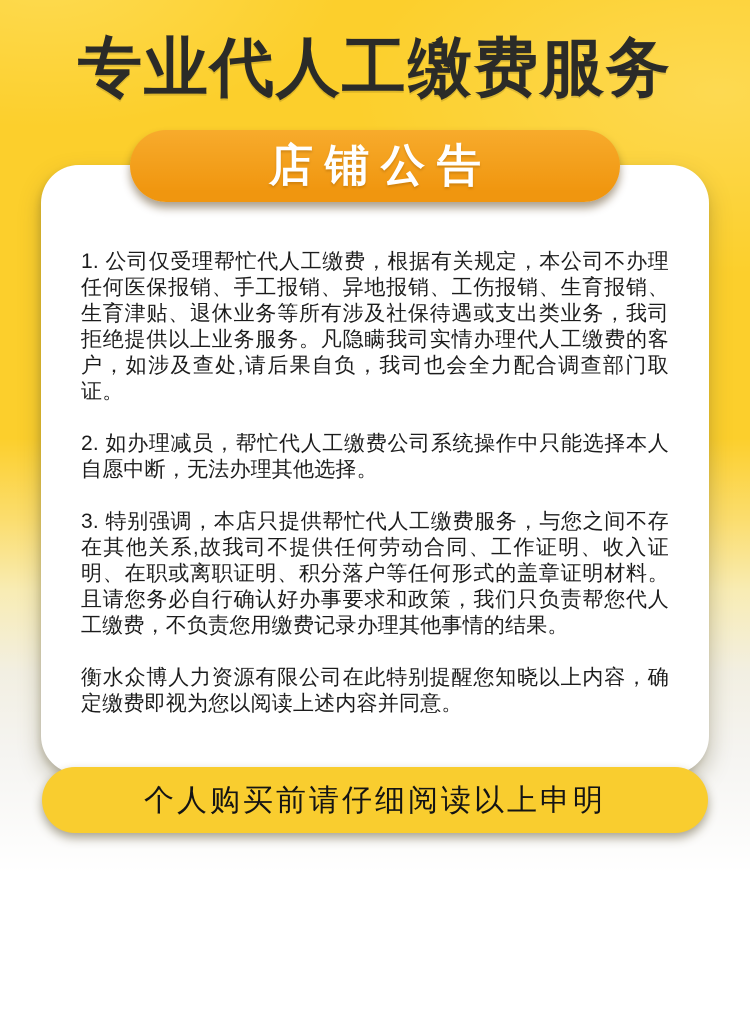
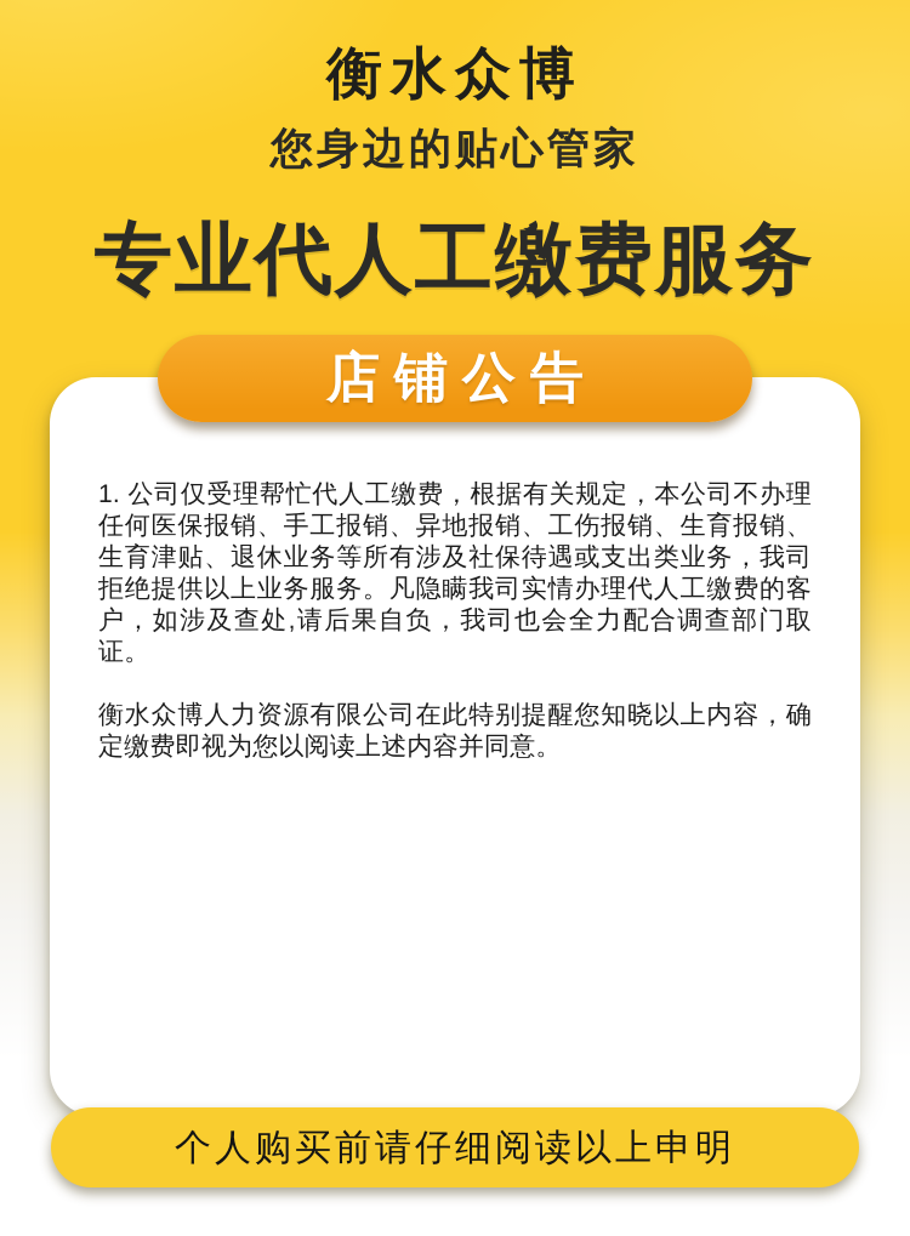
+ 衡水众博
+ 您身边的贴心管家
  专业代人工缴费服务
  店铺公告
  1. 公司仅受理帮忙代人工缴费，根据有关规定，本公司不办理任何医保报销、手工报销、异地报销、工伤报销、生育报销、生育津贴、退休业务等所有涉及社保待遇或支出类业务，我司拒绝提供以上业务服务。凡隐瞒我司实情办理代人工缴费的客户，如涉及查处,请后果自负，我司也会全力配合调查部门取证。
- 2. 如办理减员，帮忙代人工缴费公司系统操作中只能选择本人自愿中断，无法办理其他选择。
- 3. 特别强调，本店只提供帮忙代人工缴费服务，与您之间不存在其他关系,故我司不提供任何劳动合同、工作证明、收入证明、在职或离职证明、积分落户等任何形式的盖章证明材料。且请您务必自行确认好办事要求和政策，我们只负责帮您代人工缴费，不负责您用缴费记录办理其他事情的结果。
  衡水众博人力资源有限公司在此特别提醒您知晓以上内容，确定缴费即视为您以阅读上述内容并同意。
  个人购买前请仔细阅读以上申明
